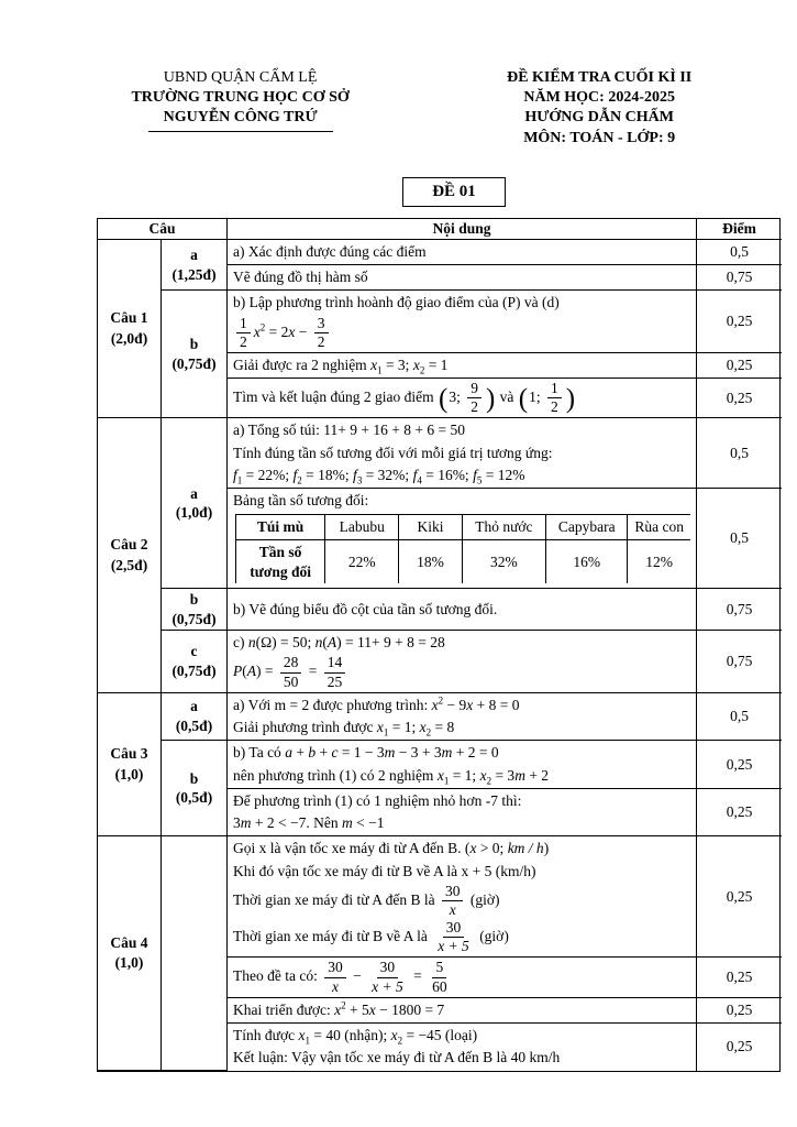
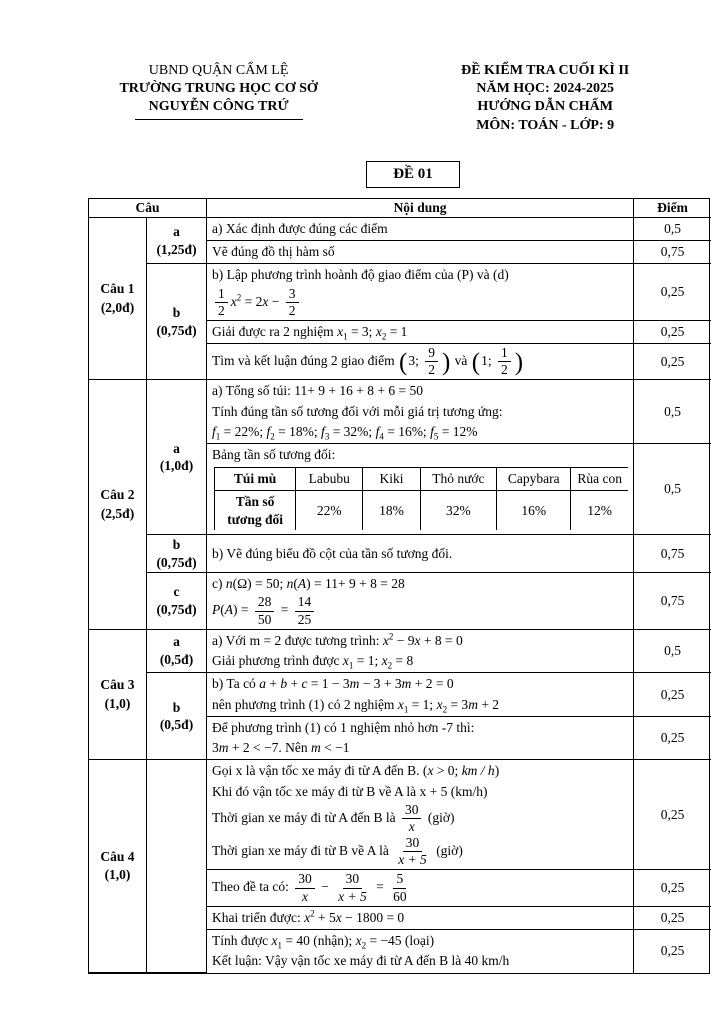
  UBND QUẬN CẨM LỆ
  TRƯỜNG TRUNG HỌC CƠ SỞ
  NGUYỄN CÔNG TRỨ
  ĐỀ KIỂM TRA CUỐI KÌ II
  NĂM HỌC: 2024-2025
  HƯỚNG DẪN CHẤM
  MÔN: TOÁN - LỚP: 9
  ĐỀ 01
  Câu	Nội dung	Điểm
  Câu 1(2,0đ)	a(1,25đ)	a) Xác định được đúng các điểm	0,5
  Vẽ đúng đồ thị hàm số	0,75
  b(0,75đ)	b) Lập phương trình hoành độ giao điểm của (P) và (d)12x2 = 2x − 32	0,25
  Giải được ra 2 nghiệm x1 = 3; x2 = 1	0,25
  Tìm và kết luận đúng 2 giao điểm (3; 92) và (1; 12)	0,25
  Câu 2(2,5đ)	a(1,0đ)	a) Tổng số túi: 11+ 9 + 16 + 8 + 6 = 50Tính đúng tần số tương đối với mỗi giá trị tương ứng:f1 = 22%; f2 = 18%; f3 = 32%; f4 = 16%; f5 = 12%	0,5
  Bảng tần số tương đối:
  Túi mù	Labubu	Kiki	Thỏ nước	Capybara	Rùa con
  Tần số tương đối	22%	18%	32%	16%	12%
  	0,5
  b(0,75đ)	b) Vẽ đúng biểu đồ cột của tần số tương đối.	0,75
  c(0,75đ)	c) n(Ω) = 50; n(A) = 11+ 9 + 8 = 28P(A) = 2850 = 1425	0,75
- Câu 3(1,0)	a(0,5đ)	a) Với m = 2 được phương trình: x2 − 9x + 8 = 0Giải phương trình được x1 = 1; x2 = 8	0,5
+ Câu 3(1,0)	a(0,5đ)	a) Với m = 2 được tương trình: x2 − 9x + 8 = 0Giải phương trình được x1 = 1; x2 = 8	0,5
  b(0,5đ)	b) Ta có a + b + c = 1 − 3m − 3 + 3m + 2 = 0nên phương trình (1) có 2 nghiệm x1 = 1; x2 = 3m + 2	0,25
  Để phương trình (1) có 1 nghiệm nhỏ hơn -7 thì:3m + 2 < −7. Nên m < −1	0,25
  Câu 4(1,0)		Gọi x là vận tốc xe máy đi từ A đến B. (x > 0; km / h)Khi đó vận tốc xe máy đi từ B về A là x + 5 (km/h)Thời gian xe máy đi từ A đến B là 30x (giờ)Thời gian xe máy đi từ B về A là 30x + 5 (giờ)	0,25
  Theo đề ta có: 30x − 30x + 5 = 560	0,25
- Khai triển được: x2 + 5x − 1800 = 7	0,25
+ Khai triển được: x2 + 5x − 1800 = 0	0,25
  Tính được x1 = 40 (nhận); x2 = −45 (loại)Kết luận: Vậy vận tốc xe máy đi từ A đến B là 40 km/h	0,25
